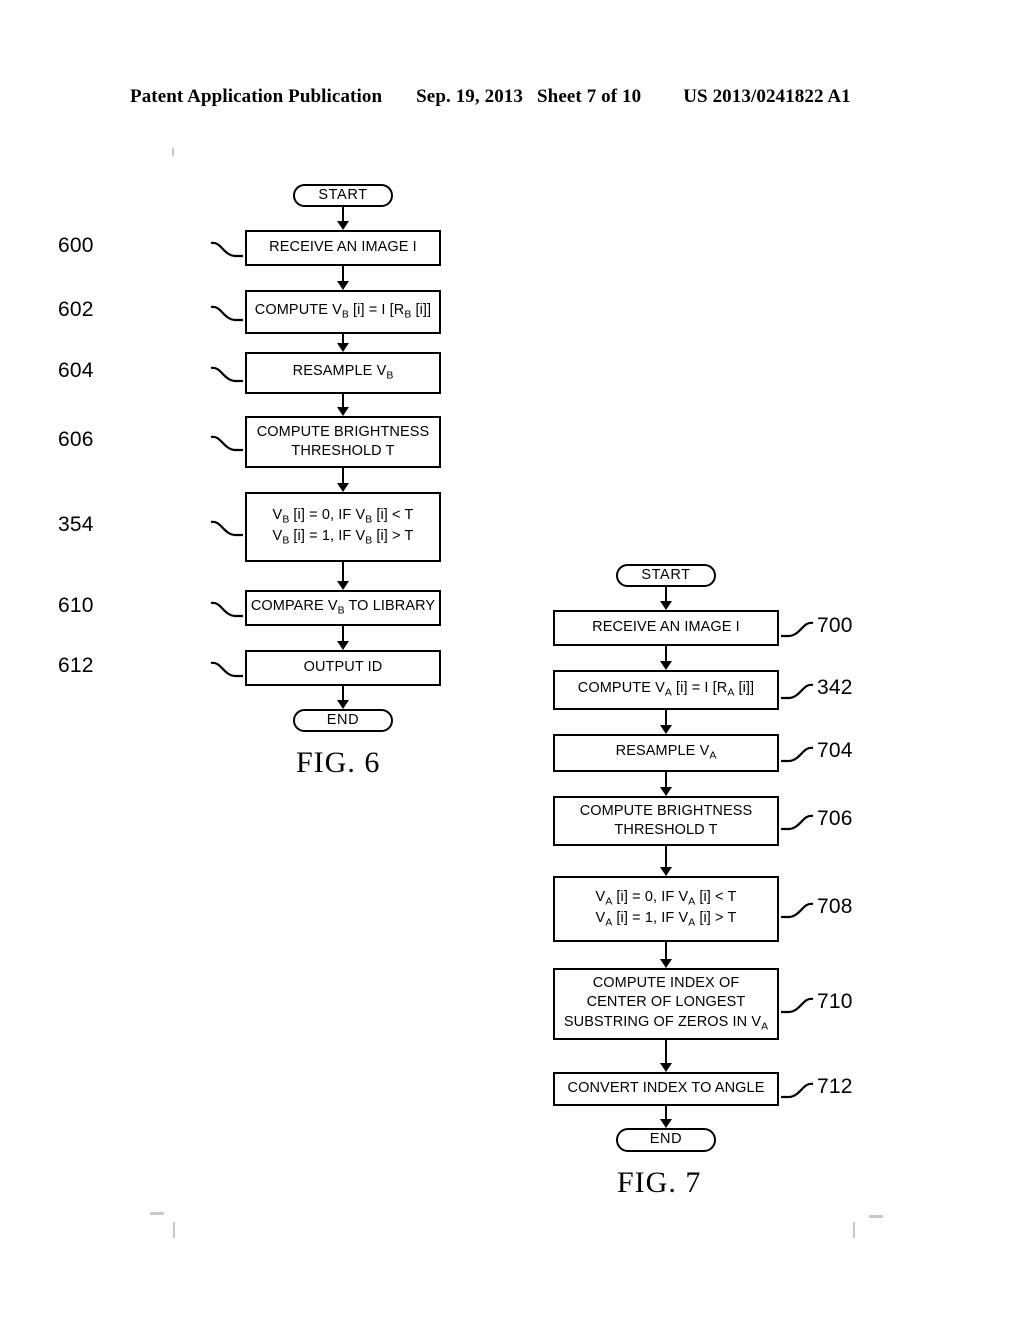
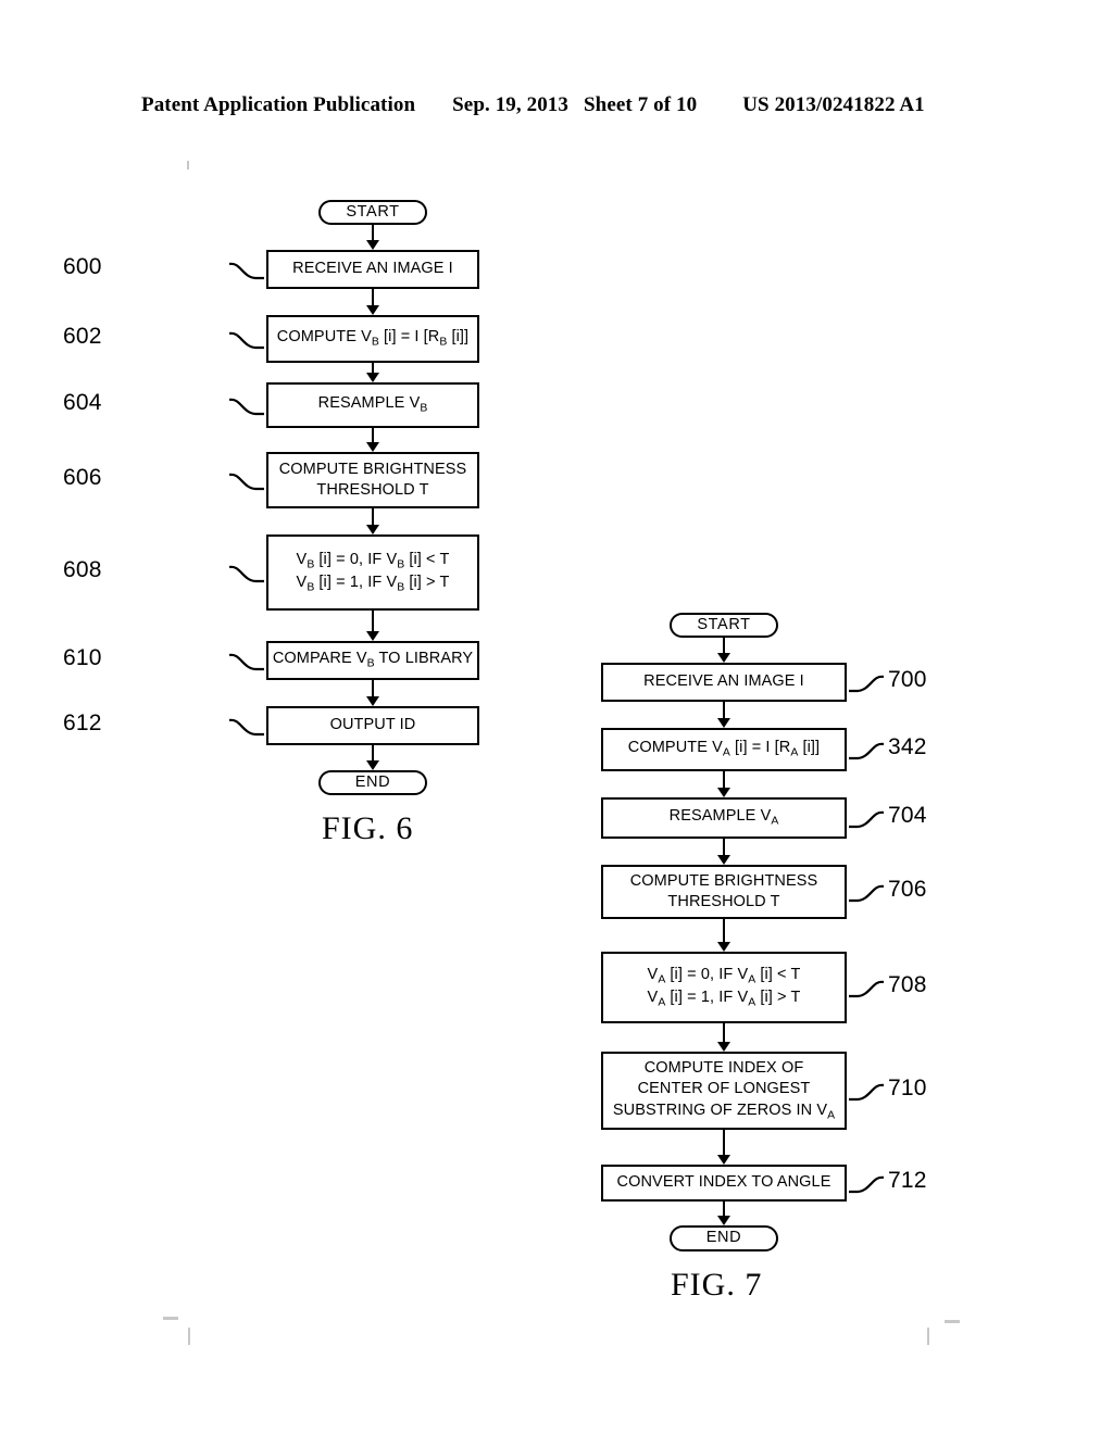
  Patent Application Publication
  Sep. 19, 2013
  Sheet 7 of 10
  US 2013/0241822 A1
  START
  RECEIVE AN IMAGE I
  600
  COMPUTE VB [i] = I [RB [i]]
  602
  RESAMPLE VB
  604
  COMPUTE BRIGHTNESS
  THRESHOLD T
  606
  VB [i] = 0, IF VB [i] < T
  VB [i] = 1, IF VB [i] > T
- 354
+ 608
  COMPARE VB TO LIBRARY
  610
  OUTPUT ID
  612
  END
  FIG. 6
  START
  RECEIVE AN IMAGE I
  700
  COMPUTE VA [i] = I [RA [i]]
  342
  RESAMPLE VA
  704
  COMPUTE BRIGHTNESS
  THRESHOLD T
  706
  VA [i] = 0, IF VA [i] < T
  VA [i] = 1, IF VA [i] > T
  708
  COMPUTE INDEX OF
  CENTER OF LONGEST
  SUBSTRING OF ZEROS IN VA
  710
  CONVERT INDEX TO ANGLE
  712
  END
  FIG. 7
